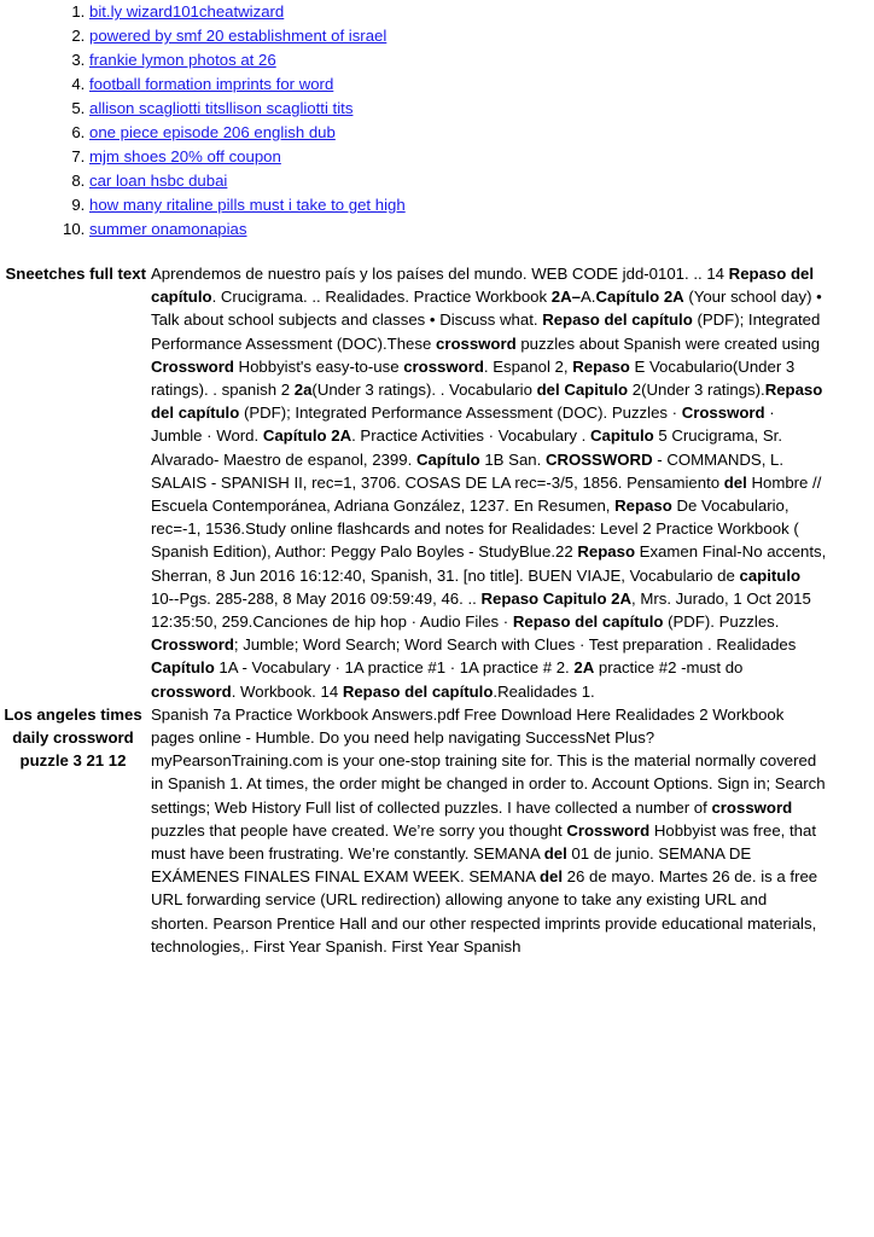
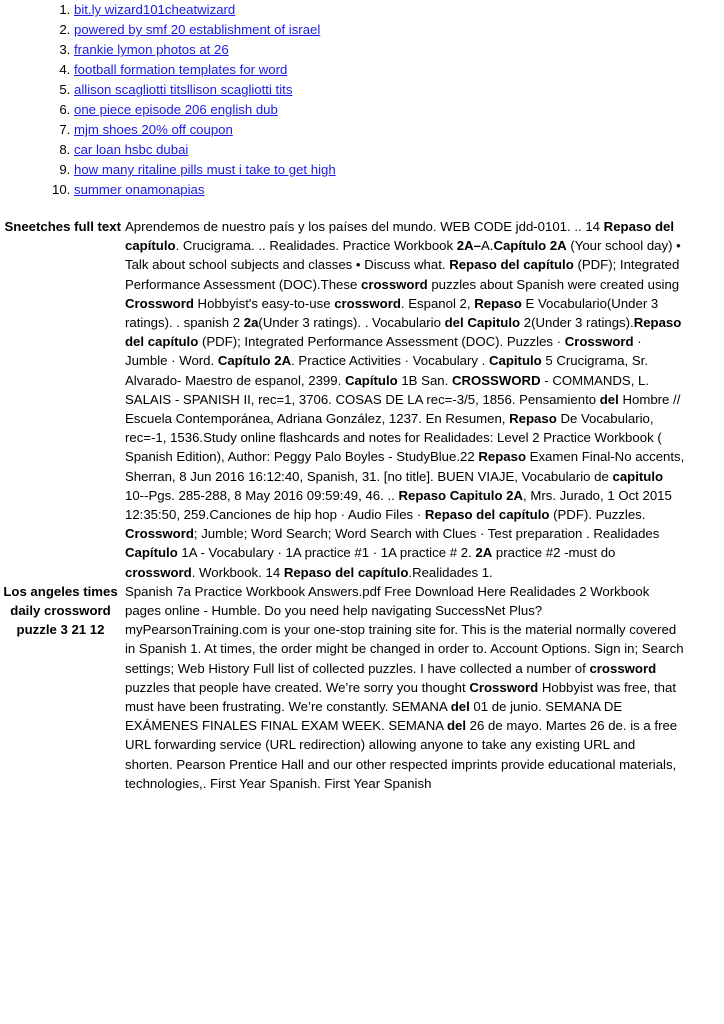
  bit.ly wizard101cheatwizard
  powered by smf 20 establishment of israel
  frankie lymon photos at 26
- football formation imprints for word
+ football formation templates for word
  allison scagliotti titsllison scagliotti tits
  one piece episode 206 english dub
  mjm shoes 20% off coupon
  car loan hsbc dubai
  how many ritaline pills must i take to get high
  summer onamonapias
  Sneetches full text	Aprendemos de nuestro país y los países del mundo. WEB CODE jdd-0101. .. 14 Repaso del capítulo. Crucigrama. .. Realidades. Practice Workbook 2A–A.Capítulo 2A (Your school day) • Talk about school subjects and classes • Discuss what. Repaso del capítulo (PDF); Integrated Performance Assessment (DOC).These crossword puzzles about Spanish were created using Crossword Hobbyist's easy-to-use crossword. Espanol 2, Repaso E Vocabulario(Under 3 ratings). . spanish 2 2a(Under 3 ratings). . Vocabulario del Capitulo 2(Under 3 ratings).Repaso del capítulo (PDF); Integrated Performance Assessment (DOC). Puzzles · Crossword · Jumble · Word. Capítulo 2A. Practice Activities · Vocabulary . Capitulo 5 Crucigrama, Sr. Alvarado- Maestro de espanol, 2399. Capítulo 1B San. CROSSWORD - COMMANDS, L. SALAIS - SPANISH II, rec=1, 3706. COSAS DE LA rec=-3/5, 1856. Pensamiento del Hombre // Escuela Contemporánea, Adriana González, 1237. En Resumen, Repaso De Vocabulario, rec=-1, 1536.Study online flashcards and notes for Realidades: Level 2 Practice Workbook ( Spanish Edition), Author: Peggy Palo Boyles - StudyBlue.22 Repaso Examen Final-No accents, Sherran, 8 Jun 2016 16:12:40, Spanish, 31. [no title]. BUEN VIAJE, Vocabulario de capitulo 10--Pgs. 285-288, 8 May 2016 09:59:49, 46. .. Repaso Capitulo 2A, Mrs. Jurado, 1 Oct 2015 12:35:50, 259.Canciones de hip hop · Audio Files · Repaso del capítulo (PDF). Puzzles. Crossword; Jumble; Word Search; Word Search with Clues · Test preparation . Realidades Capítulo 1A - Vocabulary · 1A practice #1 · 1A practice # 2. 2A practice #2 -must do crossword. Workbook. 14 Repaso del capítulo.Realidades 1.
  Los angeles times daily crossword puzzle 3 21 12	Spanish 7a Practice Workbook Answers.pdf Free Download Here Realidades 2 Workbook pages online - Humble. Do you need help navigating SuccessNet Plus? myPearsonTraining.com is your one-stop training site for. This is the material normally covered in Spanish 1. At times, the order might be changed in order to. Account Options. Sign in; Search settings; Web History Full list of collected puzzles. I have collected a number of crossword puzzles that people have created. We’re sorry you thought Crossword Hobbyist was free, that must have been frustrating. We’re constantly. SEMANA del 01 de junio. SEMANA DE EXÁMENES FINALES FINAL EXAM WEEK. SEMANA del 26 de mayo. Martes 26 de. is a free URL forwarding service (URL redirection) allowing anyone to take any existing URL and shorten. Pearson Prentice Hall and our other respected imprints provide educational materials, technologies,. First Year Spanish. First Year Spanish
